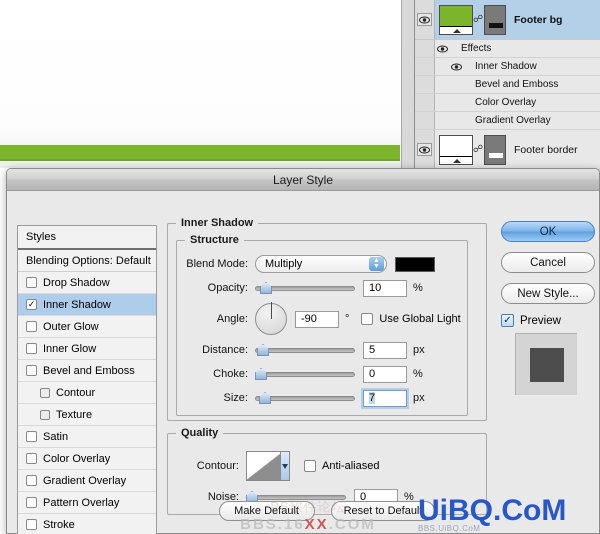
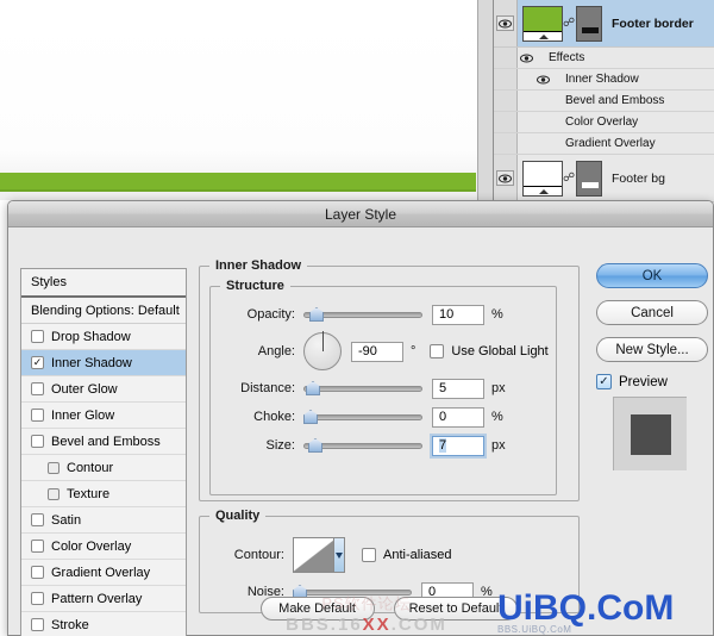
  ☍
- Footer bg
+ Footer border
  Effects
  Inner Shadow
  Bevel and Emboss
  Color Overlay
  Gradient Overlay
  ☍
- Footer border
+ Footer bg
  Layer Style
  Styles
  Blending Options: Default
  Drop Shadow
  ✓
  Inner Shadow
  Outer Glow
  Inner Glow
  Bevel and Emboss
  Contour
  Texture
  Satin
  Color Overlay
  Gradient Overlay
  Pattern Overlay
  Stroke
  Inner Shadow
  Structure
- Blend Mode:
- Multiply
  Opacity:
  10
  %
  Angle:
  -90
  °
  Use Global Light
  Distance:
  5
  px
  Choke:
  0
  %
  Size:
  7
  px
  Quality
  Contour:
  Anti-aliased
  Noise:
  0
  %
  Make Default
  Reset to Default
  OK
  Cancel
  New Style...
  ✓
  Preview
  PS软件论坛
  BBS.16XX.COM
  UiBQ.CoM
  BBS.UiBQ.CoM
